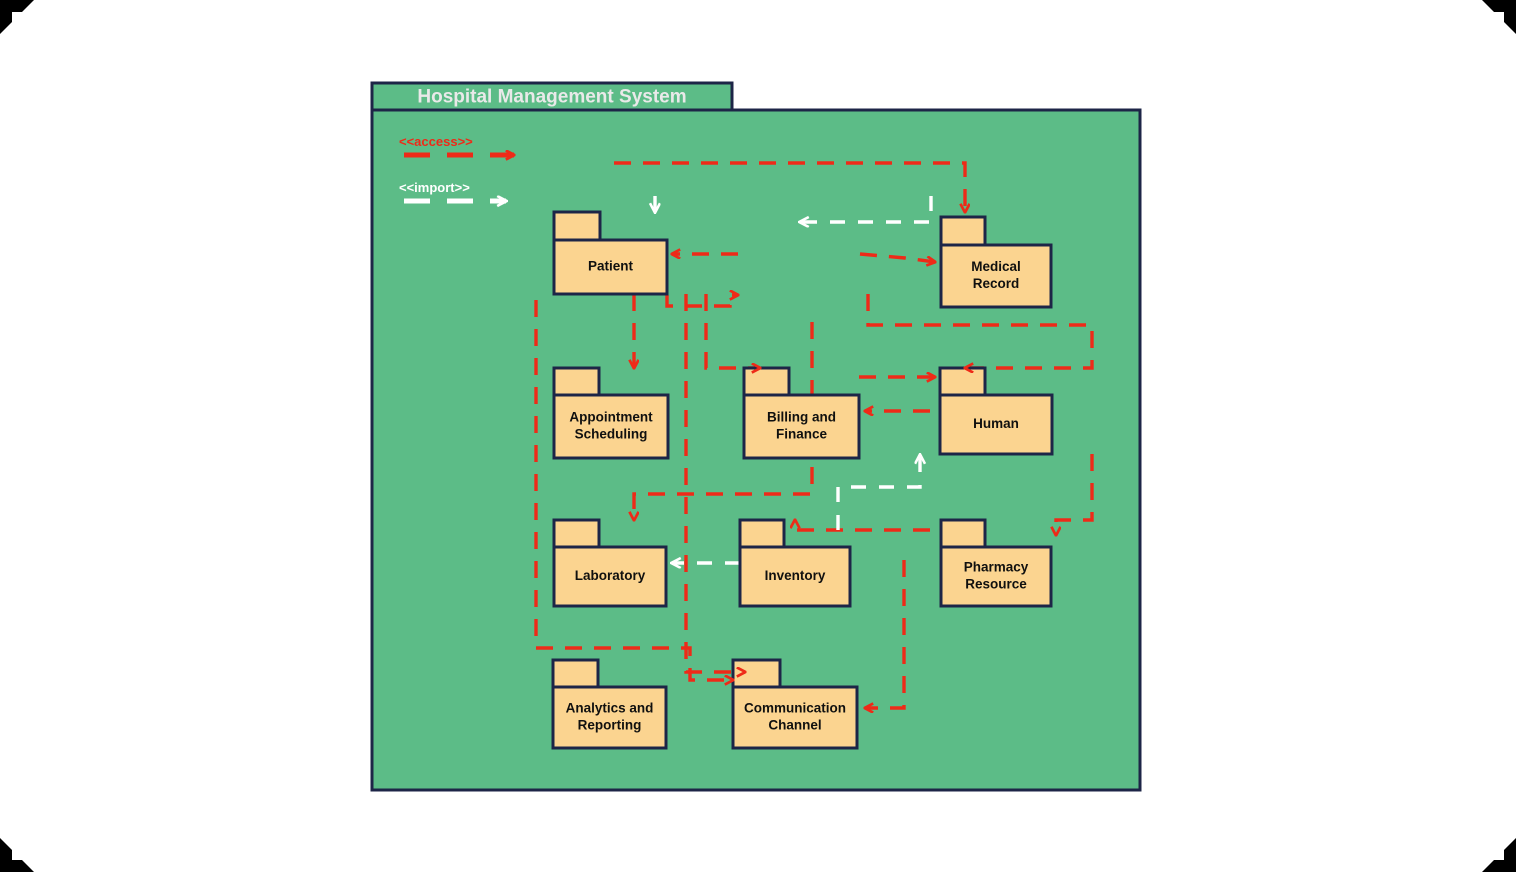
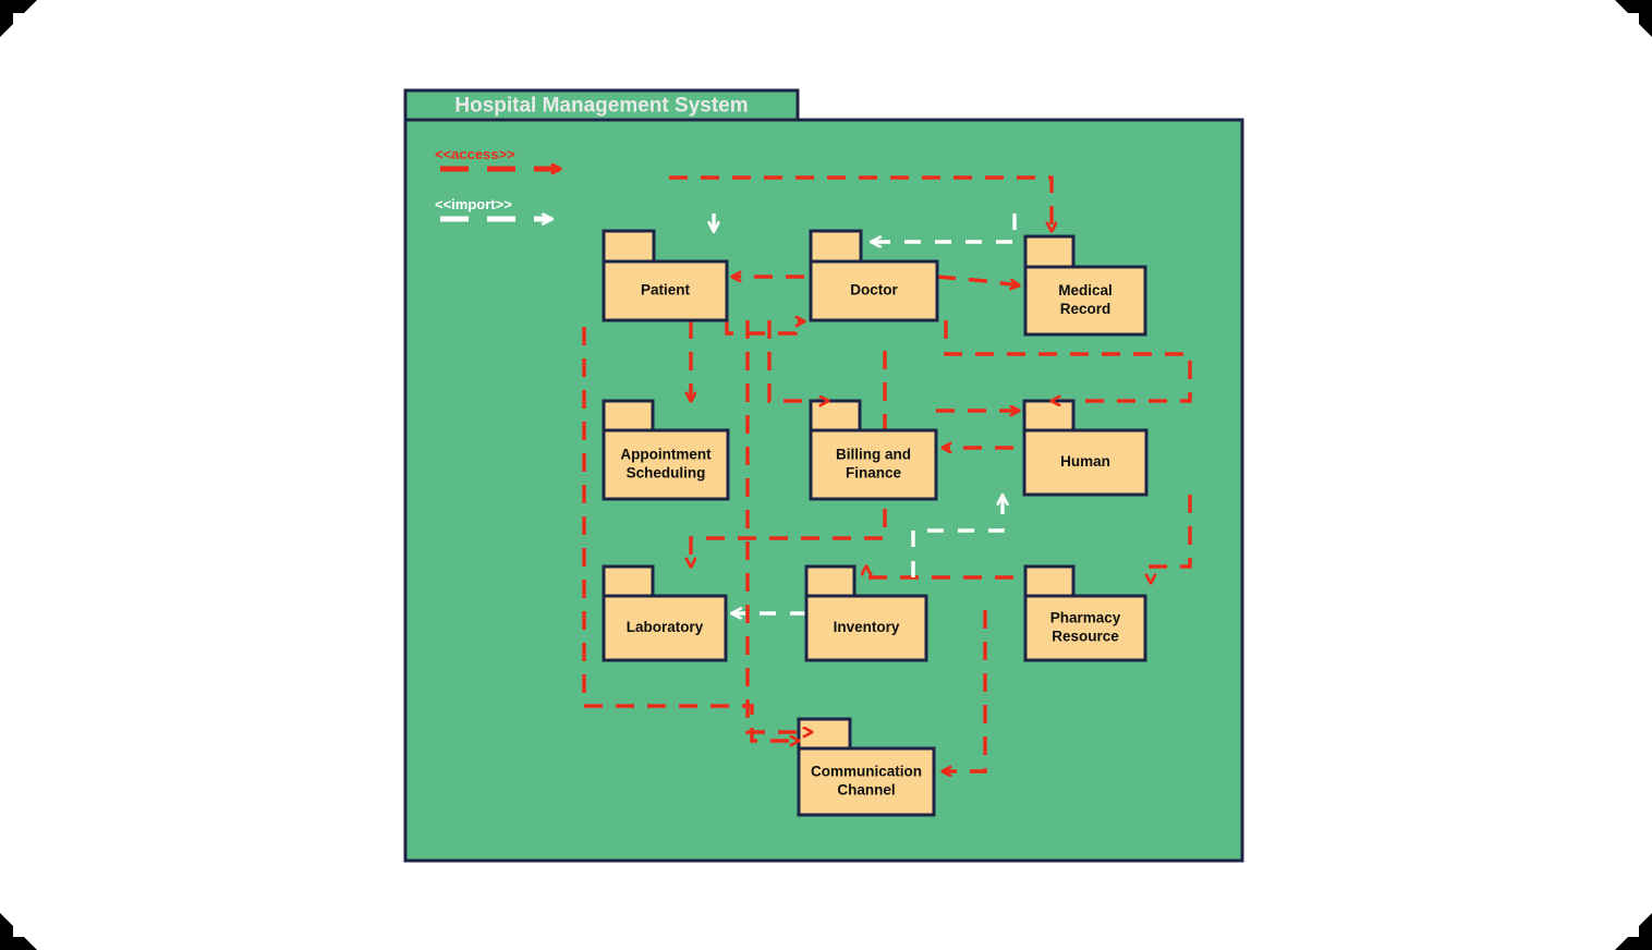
  Hospital Management System
  <<access>>
  <<import>>
  Patient
+ Doctor
  Medical
  Record
  Appointment
  Scheduling
  Billing and
  Finance
  Human
  Laboratory
  Inventory
  Pharmacy
  Resource
- Analytics and
- Reporting
  Communication
  Channel
